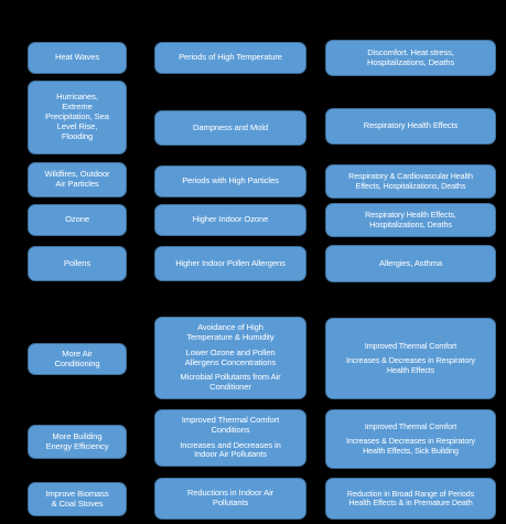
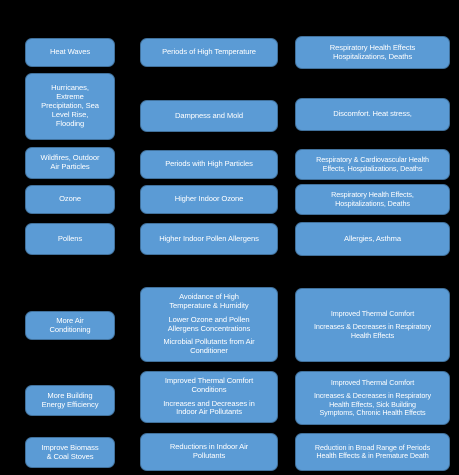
  Heat Waves
  Periods of High Temperature
- Discomfort. Heat stress,
+ Respiratory Health Effects
  Hospitalizations, Deaths
  Hurricanes,
  Extreme
  Precipitation, Sea
  Level Rise,
  Flooding
  Dampness and Mold
- Respiratory Health Effects
+ Discomfort. Heat stress,
  Wildfires, Outdoor
  Air Particles
  Periods with High Particles
  Respiratory & Cardiovascular Health
  Effects, Hospitalizations, Deaths
  Ozone
  Higher Indoor Ozone
  Respiratory Health Effects,
  Hospitalizations, Deaths
  Pollens
  Higher Indoor Pollen Allergens
  Allergies, Asthma
  More Air
  Conditioning
  Avoidance of High
  Temperature & Humidity
  Lower Ozone and Pollen
  Allergens Concentrations
  Microbial Pollutants from Air
  Conditioner
  Improved Thermal Comfort
  Increases & Decreases in Respiratory
  Health Effects
  More Building
  Energy Efficiency
  Improved Thermal Comfort
  Conditions
  Increases and Decreases in
  Indoor Air Pollutants
  Improved Thermal Comfort
  Increases & Decreases in Respiratory
  Health Effects, Sick Building
+ Symptoms, Chronic Health Effects
  Improve Biomass
  & Coal Stoves
  Reductions in Indoor Air
  Pollutants
  Reduction in Broad Range of Periods
  Health Effects & in Premature Death
